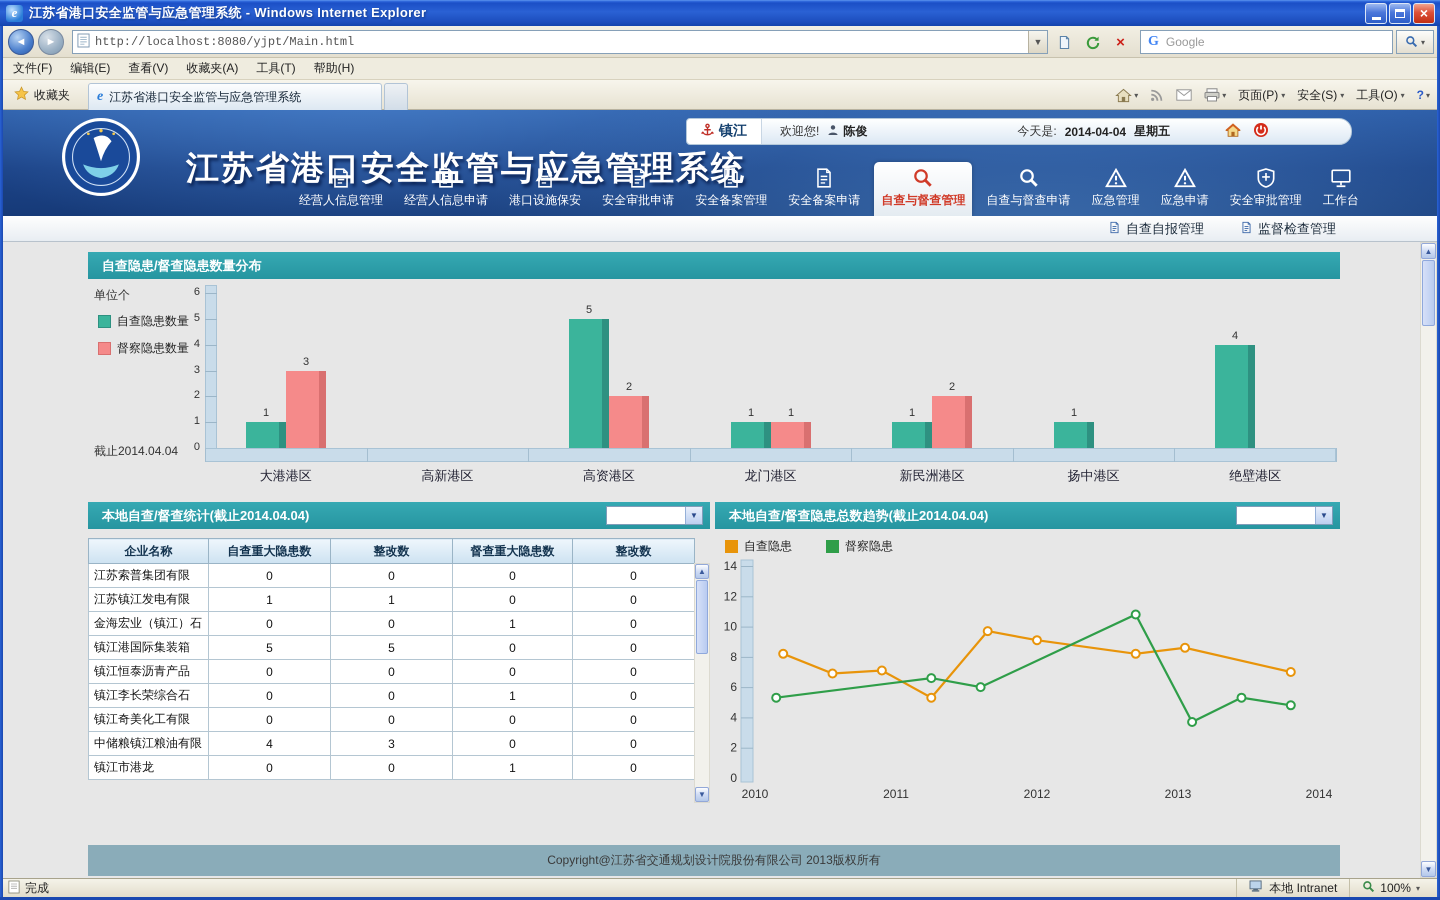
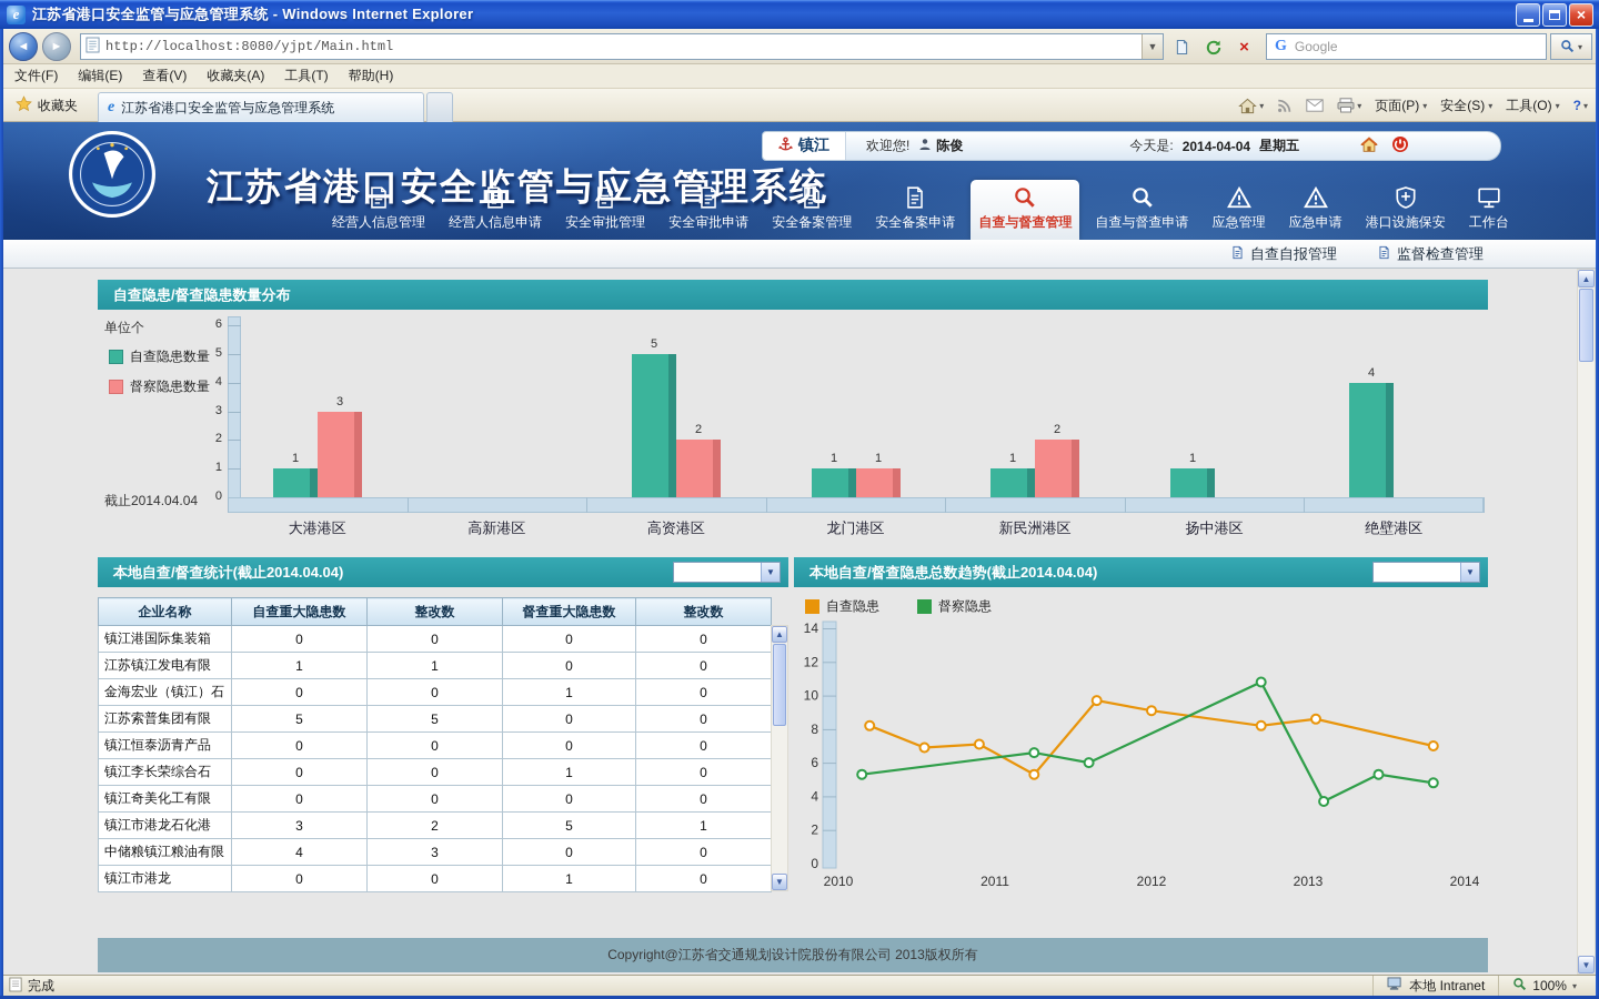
  e
  江苏省港口安全监管与应急管理系统 - Windows Internet Explorer
  ×
  ◄
  ►
  http://localhost:8080/yjpt/Main.html
  ▼
  ×
  G
  Google
  ▾
  文件(F)
  编辑(E)
  查看(V)
  收藏夹(A)
  工具(T)
  帮助(H)
  收藏夹
  e
  江苏省港口安全监管与应急管理系统
  ▾
  ▾
  页面(P)
  ▾
  安全(S)
  ▾
  工具(O)
  ▾
  ?
  ▾
  江苏省港口安全监管与应急管理系统
  镇江
  欢迎您!
  陈俊
  今天是:
  2014-04-04
  星期五
  经营人信息管理
  经营人信息申请
- 港口设施保安
+ 安全审批管理
  安全审批申请
  安全备案管理
  安全备案申请
  自查与督查管理
  自查与督查申请
  应急管理
  应急申请
- 安全审批管理
+ 港口设施保安
  工作台
  自查自报管理
  监督检查管理
  自查隐患/督查隐患数量分布
  单位个
  自查隐患数量
  督察隐患数量
  截止2014.04.04
  0
  1
  2
  3
  4
  5
  6
  大港港区
  1
  3
  高新港区
  高资港区
  5
  2
  龙门港区
  1
  1
  新民洲港区
  1
  2
  扬中港区
  1
  绝壁港区
  4
  本地自查/督查统计(截止2014.04.04)
  ▼
  企业名称	自查重大隐患数	整改数	督查重大隐患数	整改数
- 江苏索普集团有限	0	0	0	0
+ 镇江港国际集装箱	0	0	0	0
  江苏镇江发电有限	1	1	0	0
  金海宏业（镇江）石	0	0	1	0
- 镇江港国际集装箱	5	5	0	0
+ 江苏索普集团有限	5	5	0	0
  镇江恒泰沥青产品	0	0	0	0
  镇江李长荣综合石	0	0	1	0
  镇江奇美化工有限	0	0	0	0
+ 镇江市港龙石化港	3	2	5	1
  中储粮镇江粮油有限	4	3	0	0
  镇江市港龙	0	0	1	0
  ▲
  ▼
  本地自查/督查隐患总数趋势(截止2014.04.04)
  ▼
  自查隐患
  督察隐患
  0
  2
  4
  6
  8
  10
  12
  14
  2010
  2011
  2012
  2013
  2014
  Copyright@江苏省交通规划设计院股份有限公司 2013版权所有
  ▲
  ▼
  完成
  本地 Intranet
  100%
  ▾
